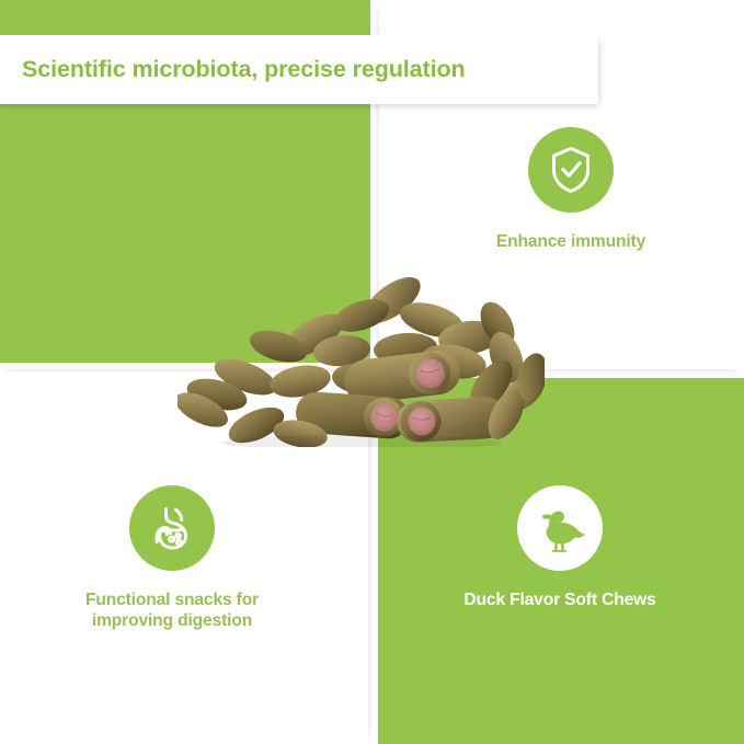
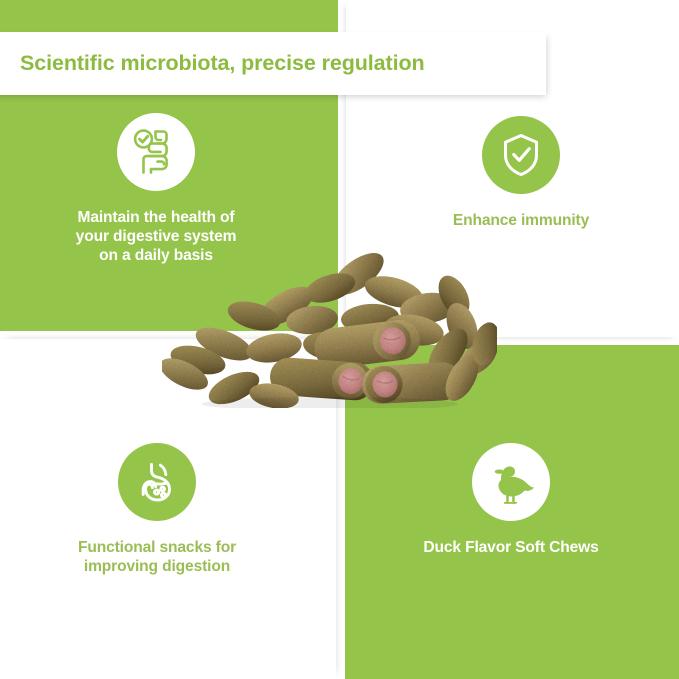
  Scientific microbiota, precise regulation
+ Maintain the health of
+ your digestive system
+ on a daily basis
  Enhance immunity
  Functional snacks for
  improving digestion
  Duck Flavor Soft Chews
